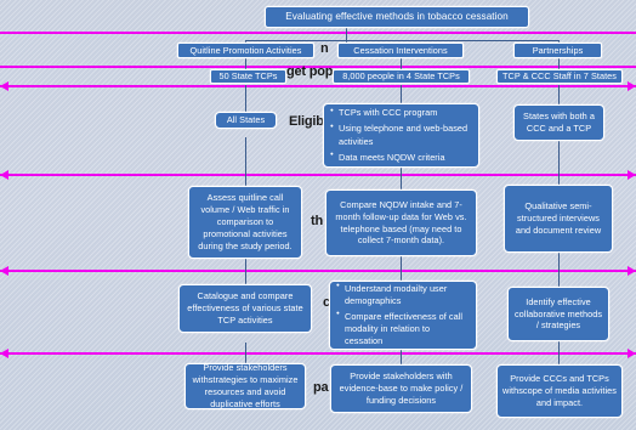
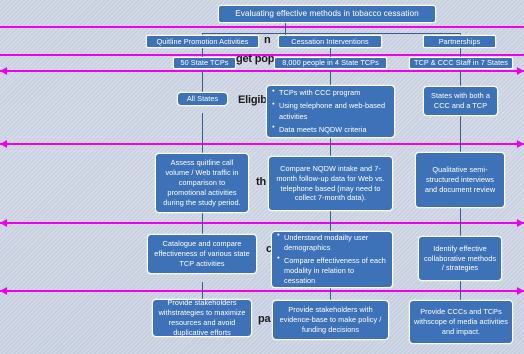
  n
  get pop
  Eligib
  th
  c
  pa
  Evaluating effective methods in tobacco cessation
  Quitline Promotion Activities
  Cessation Interventions
  Partnerships
  50 State TCPs
  8,000 people in 4 State TCPs
  TCP & CCC Staff in 7 States
  All States
  TCPs with CCC program
  Using telephone and web-based activities
  Data meets NQDW criteria
  States with both a CCC and a TCP
  Assess quitline call volume / Web traffic in comparison to promotional activities during the study period.
  Compare NQDW intake and 7-month follow-up data for Web vs. telephone based (may need to collect 7-month data).
  Qualitative semi-structured interviews and document review
  Catalogue and compare effectiveness of various state TCP activities
  Understand modailty user demographics
- Compare effectiveness of call modality in relation to cessation
+ Compare effectiveness of each modality in relation to cessation
  Identify effective collaborative methods / strategies
  Provide stakeholders withstrategies to maximize resources and avoid duplicative efforts
  Provide stakeholders with evidence-base to make policy / funding decisions
  Provide CCCs and TCPs withscope of media activities and impact.
